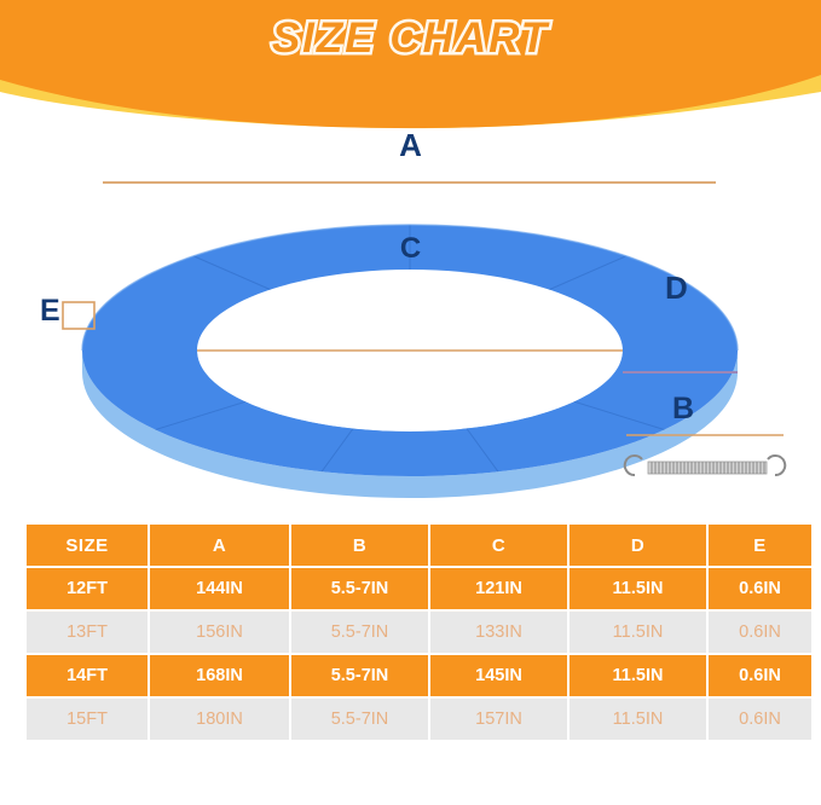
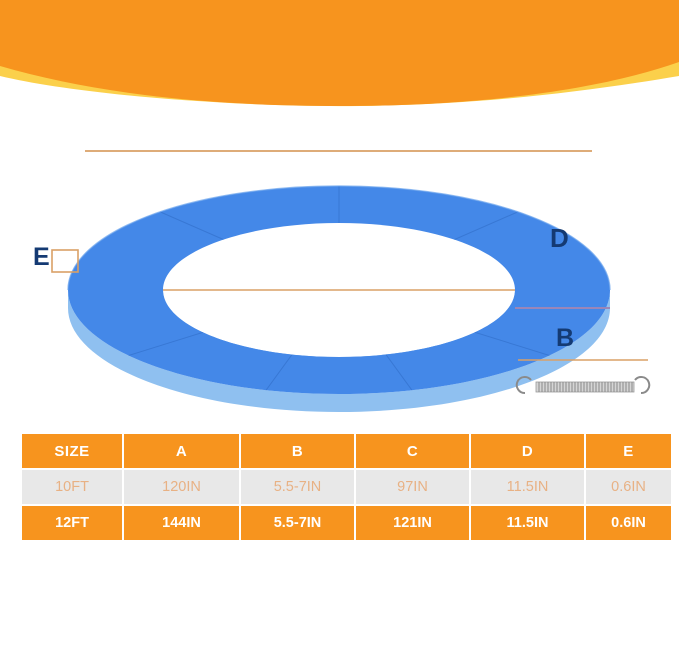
- SIZE CHART
- A
- C
  D
  E
  B
  SIZE	A	B	C	D	E
+ 10FT	120IN	5.5-7IN	97IN	11.5IN	0.6IN
  12FT	144IN	5.5-7IN	121IN	11.5IN	0.6IN
- 13FT	156IN	5.5-7IN	133IN	11.5IN	0.6IN
- 14FT	168IN	5.5-7IN	145IN	11.5IN	0.6IN
- 15FT	180IN	5.5-7IN	157IN	11.5IN	0.6IN
